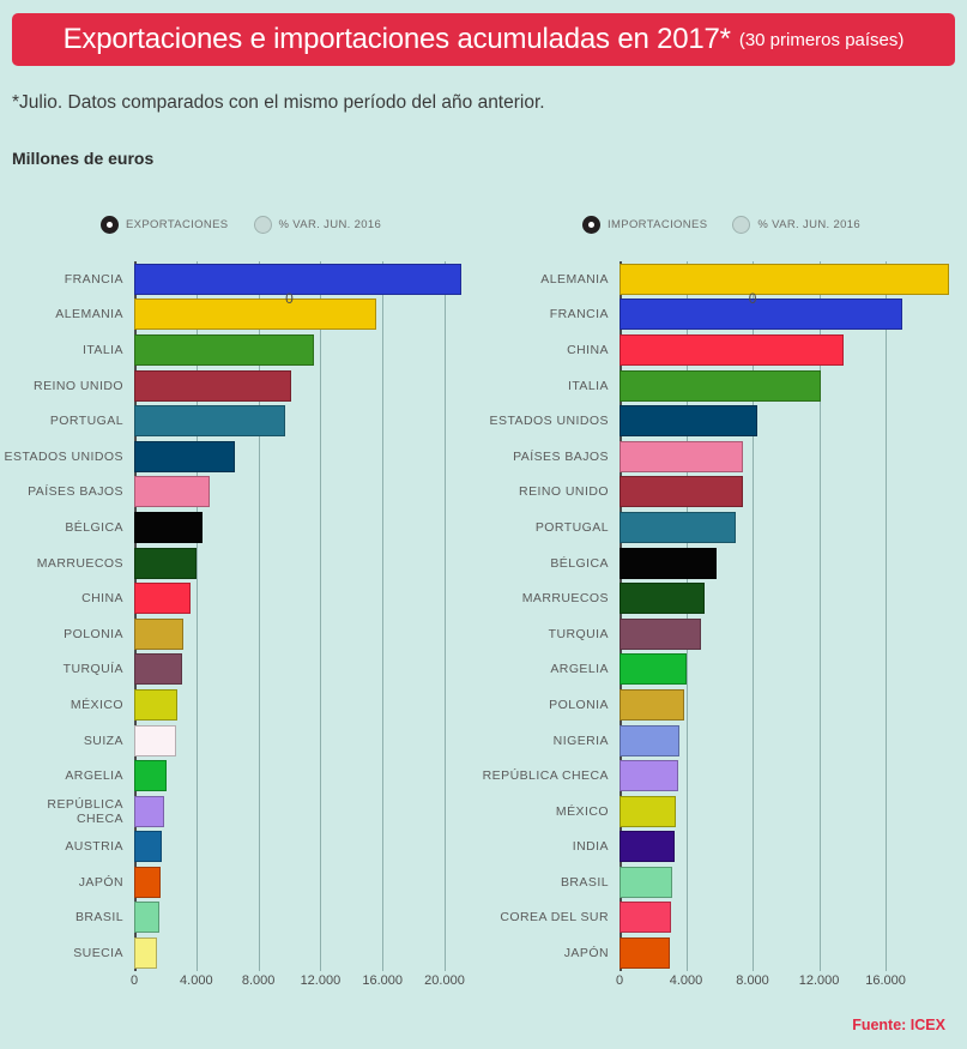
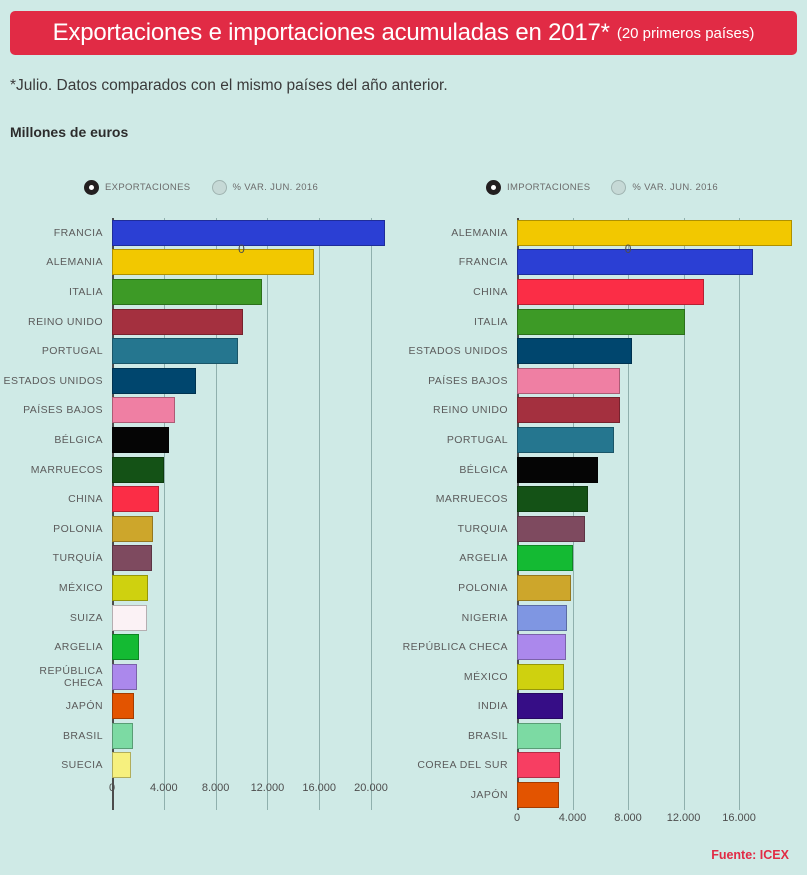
  Exportaciones e importaciones acumuladas en 2017*
- (30 primeros países)
+ (20 primeros países)
- *Julio. Datos comparados con el mismo período del año anterior.
+ *Julio. Datos comparados con el mismo países del año anterior.
  Millones de euros
  EXPORTACIONES
  % VAR. JUN. 2016
  IMPORTACIONES
  % VAR. JUN. 2016
  FRANCIA
  ALEMANIA
  ITALIA
  REINO UNIDO
  PORTUGAL
  ESTADOS UNIDOS
  PAÍSES BAJOS
  BÉLGICA
  MARRUECOS
  CHINA
  POLONIA
  TURQUÍA
  MÉXICO
  SUIZA
  ARGELIA
  REPÚBLICA CHECA
- AUSTRIA
  JAPÓN
  BRASIL
  SUECIA
  0
  4.000
  8.000
  12.000
  16.000
  20.000
  0
  ALEMANIA
  FRANCIA
  CHINA
  ITALIA
  ESTADOS UNIDOS
  PAÍSES BAJOS
  REINO UNIDO
  PORTUGAL
  BÉLGICA
  MARRUECOS
  TURQUIA
  ARGELIA
  POLONIA
  NIGERIA
  REPÚBLICA CHECA
  MÉXICO
  INDIA
  BRASIL
  COREA DEL SUR
  JAPÓN
  0
  4.000
  8.000
  12.000
  16.000
  0
  Fuente: ICEX
